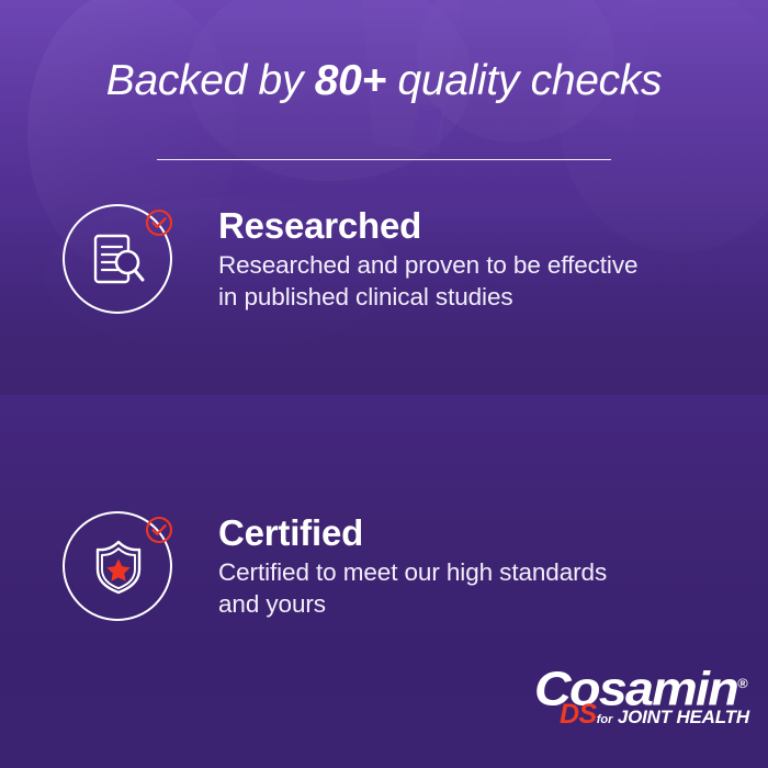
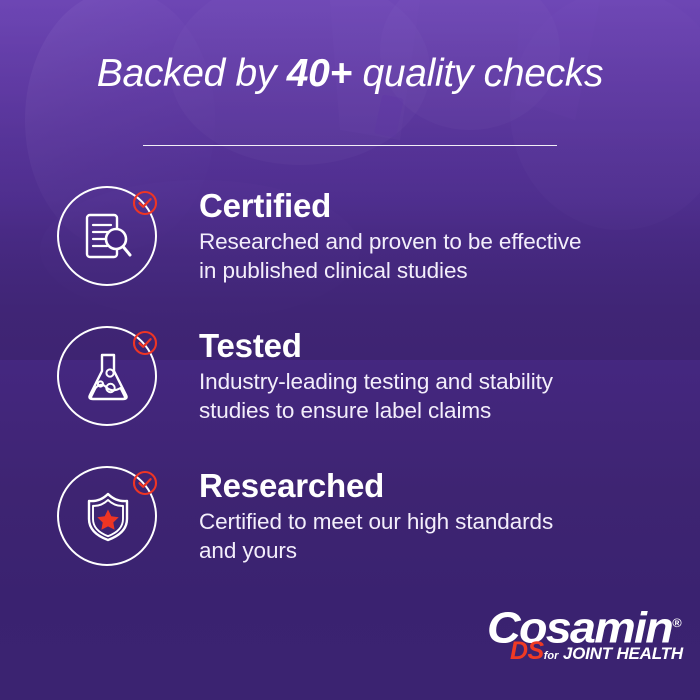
- Backed by 80+ quality checks
+ Backed by 40+ quality checks
- Researched
+ Certified
  Researched and proven to be effective
  in published clinical studies
+ Tested
+ Industry-leading testing and stability
+ studies to ensure label claims
- Certified
+ Researched
  Certified to meet our high standards
  and yours
  Cosamin®
  DSfor JOINT HEALTH
